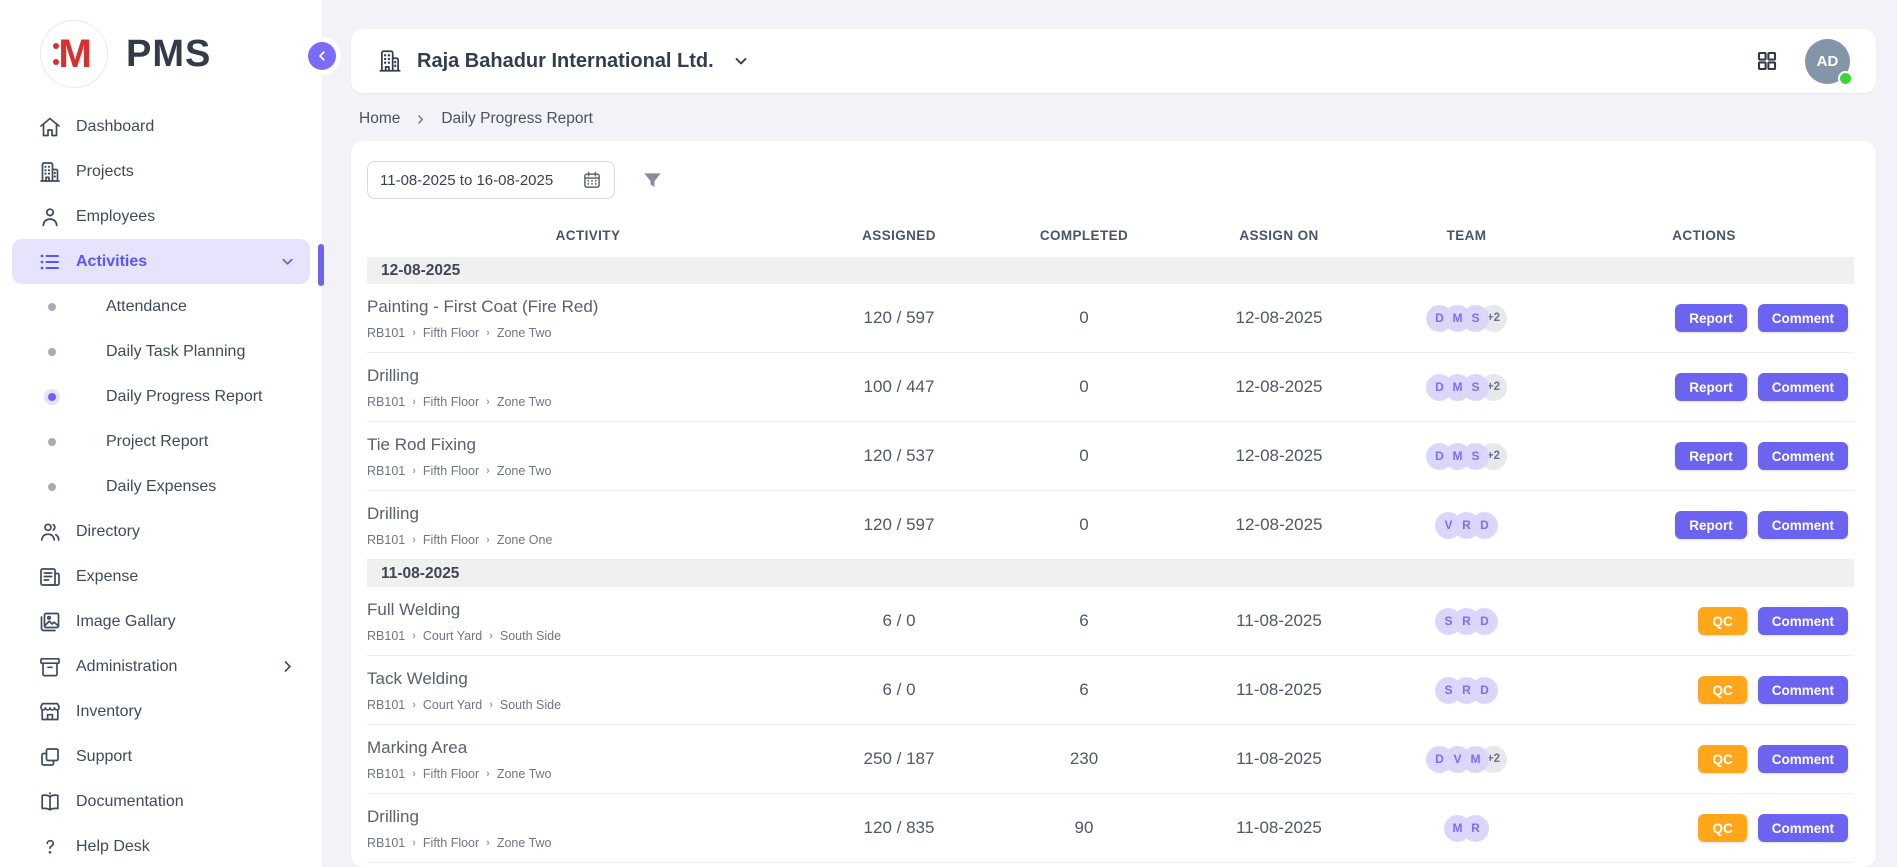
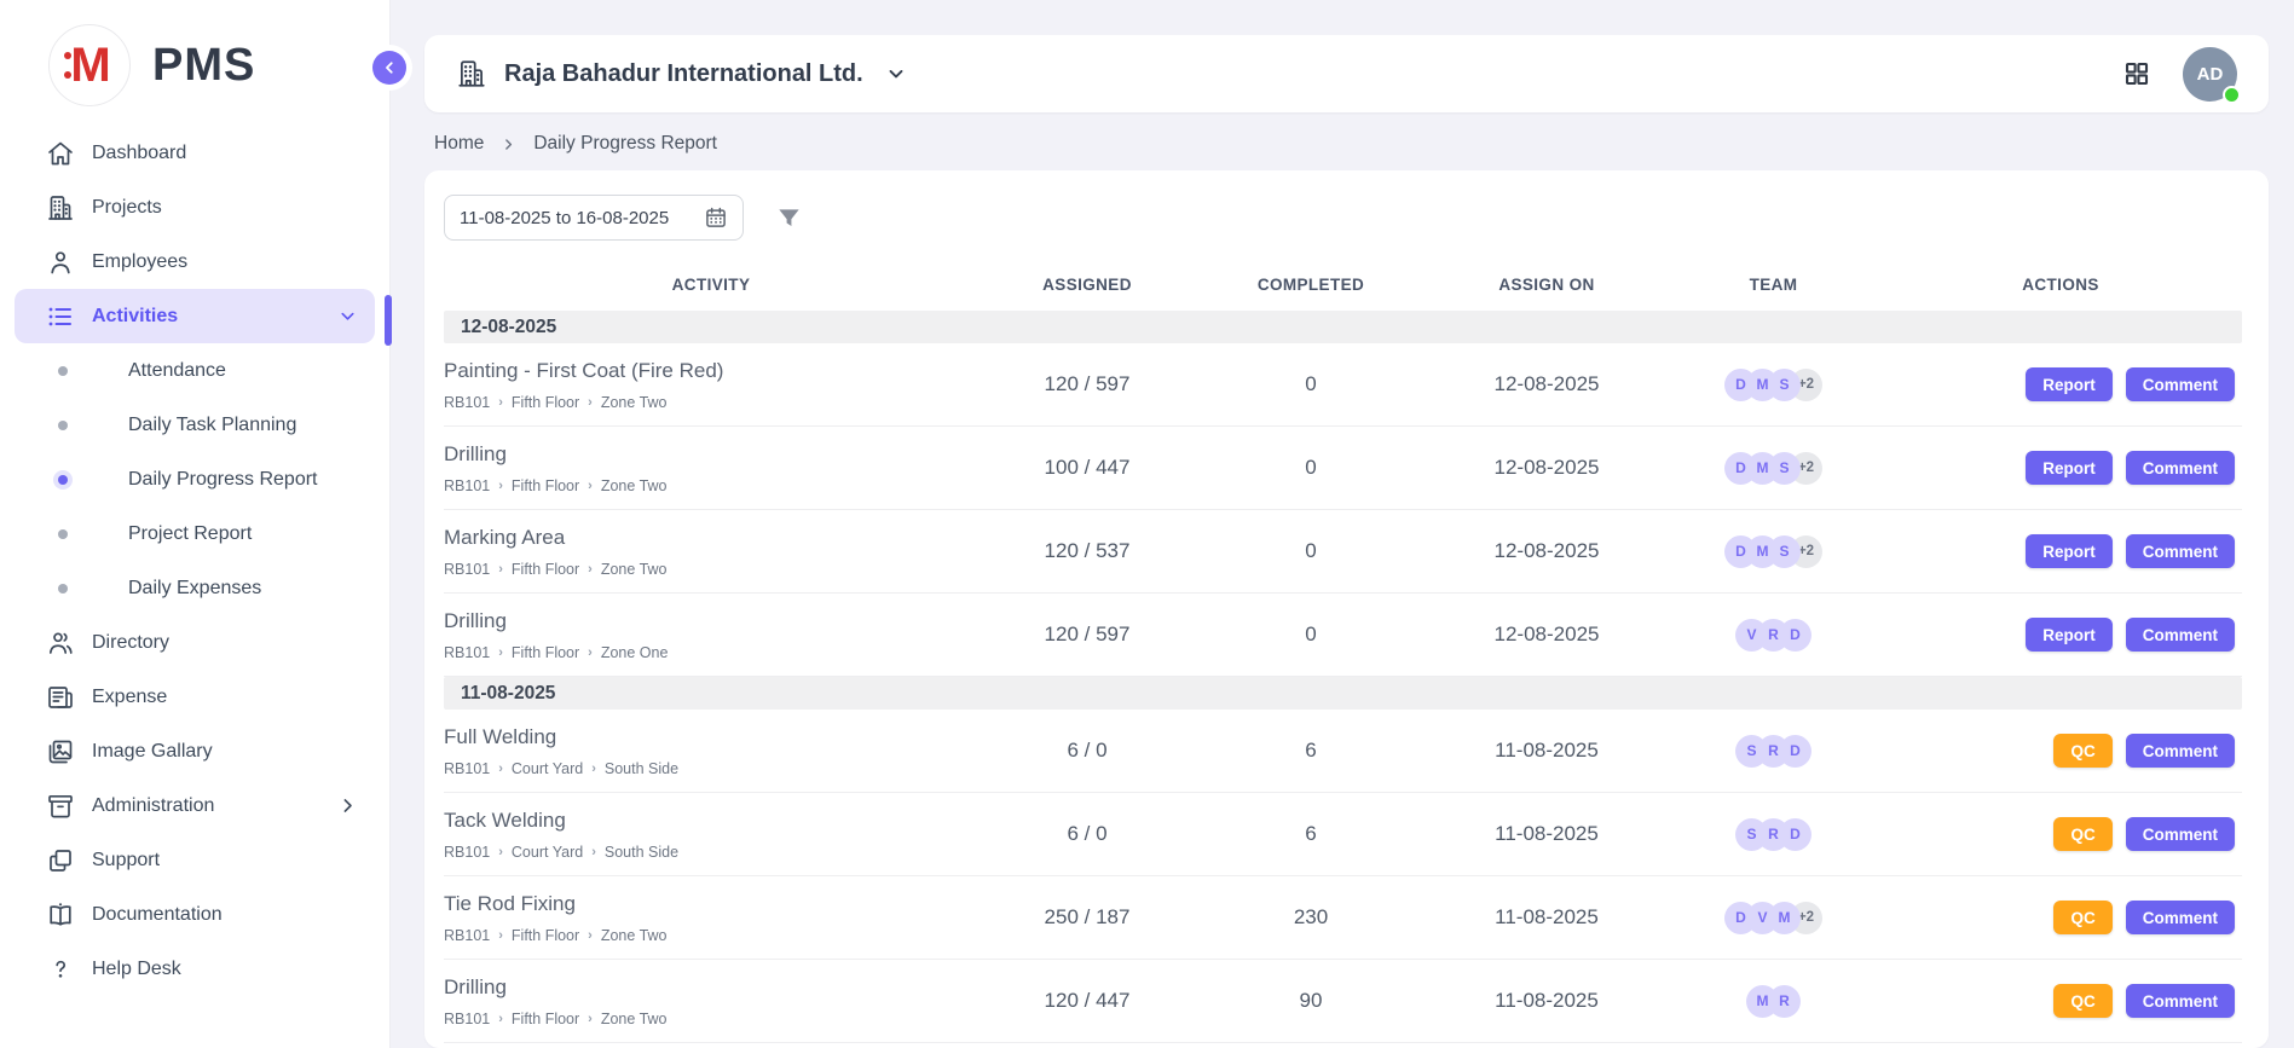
  M
  PMS
  Dashboard
  Projects
  Employees
  Activities
  Attendance
  Daily Task Planning
  Daily Progress Report
  Project Report
  Daily Expenses
  Directory
  Expense
  Image Gallary
  Administration
- Inventory
  Support
  Documentation
  Help Desk
  Raja Bahadur International Ltd.
  AD
  Home
  Daily Progress Report
  11-08-2025 to 16-08-2025
  ACTIVITY
  ASSIGNED
  COMPLETED
  ASSIGN ON
  TEAM
  ACTIONS
  12-08-2025
  Painting - First Coat (Fire Red)
  RB101
  ›
  Fifth Floor
  ›
  Zone Two
  120 / 597
  0
  12-08-2025
  D
  M
  S
  +2
  Report
  Comment
  Drilling
  RB101
  ›
  Fifth Floor
  ›
  Zone Two
  100 / 447
  0
  12-08-2025
  D
  M
  S
  +2
  Report
  Comment
- Tie Rod Fixing
+ Marking Area
  RB101
  ›
  Fifth Floor
  ›
  Zone Two
  120 / 537
  0
  12-08-2025
  D
  M
  S
  +2
  Report
  Comment
  Drilling
  RB101
  ›
  Fifth Floor
  ›
  Zone One
  120 / 597
  0
  12-08-2025
  V
  R
  D
  Report
  Comment
  11-08-2025
  Full Welding
  RB101
  ›
  Court Yard
  ›
  South Side
  6 / 0
  6
  11-08-2025
  S
  R
  D
  QC
  Comment
  Tack Welding
  RB101
  ›
  Court Yard
  ›
  South Side
  6 / 0
  6
  11-08-2025
  S
  R
  D
  QC
  Comment
- Marking Area
+ Tie Rod Fixing
  RB101
  ›
  Fifth Floor
  ›
  Zone Two
  250 / 187
  230
  11-08-2025
  D
  V
  M
  +2
  QC
  Comment
  Drilling
  RB101
  ›
  Fifth Floor
  ›
  Zone Two
- 120 / 835
+ 120 / 447
  90
  11-08-2025
  M
  R
  QC
  Comment
